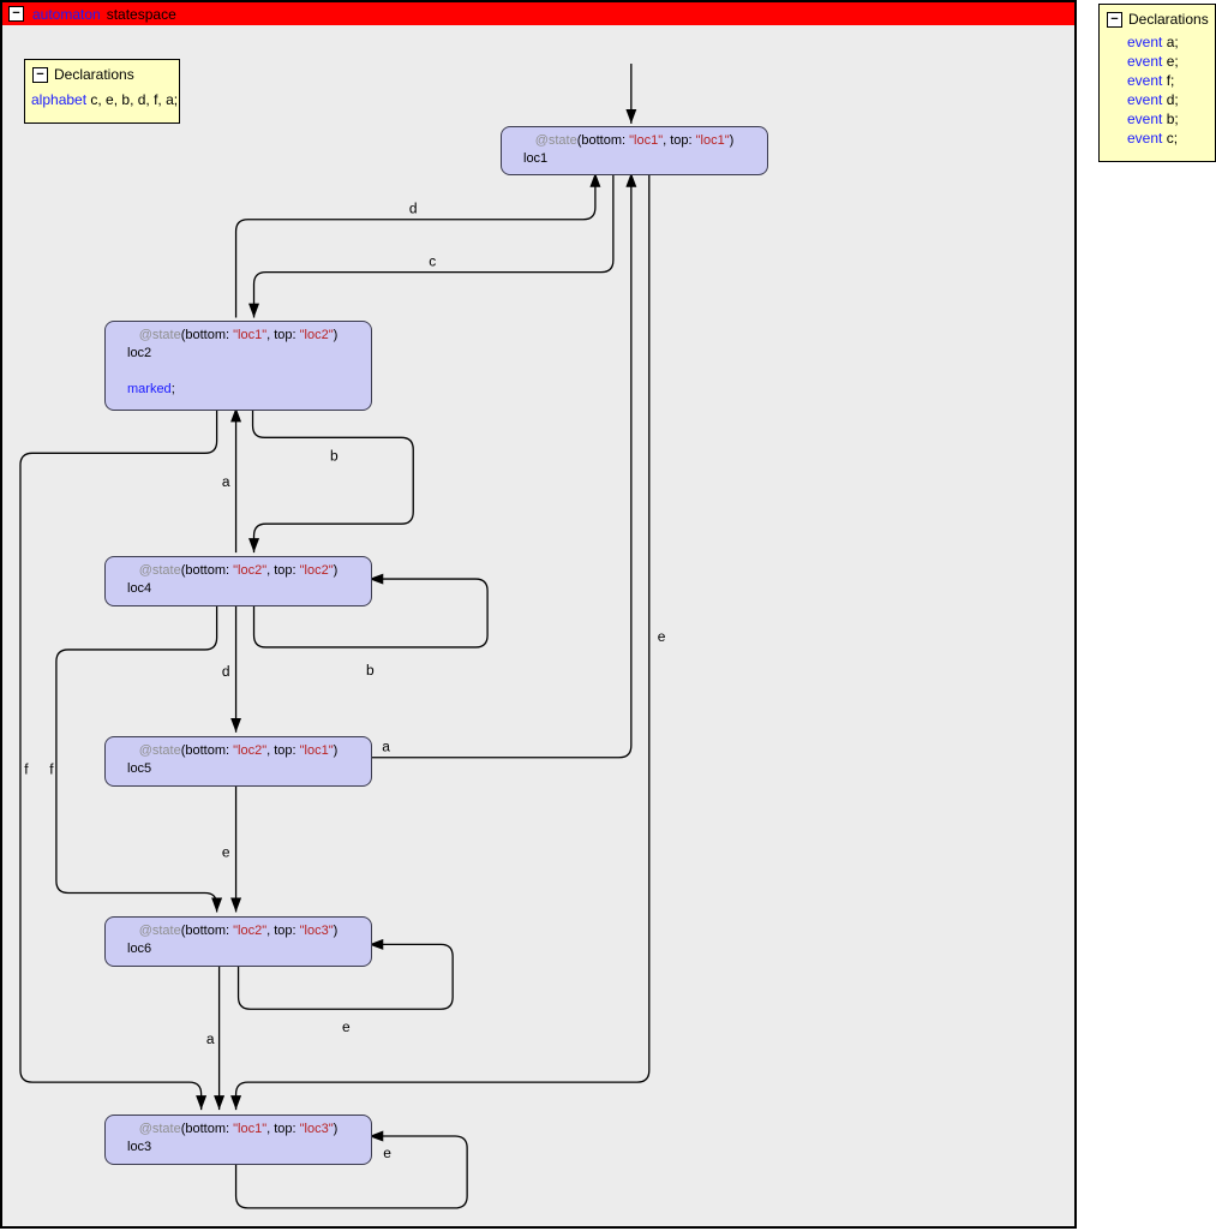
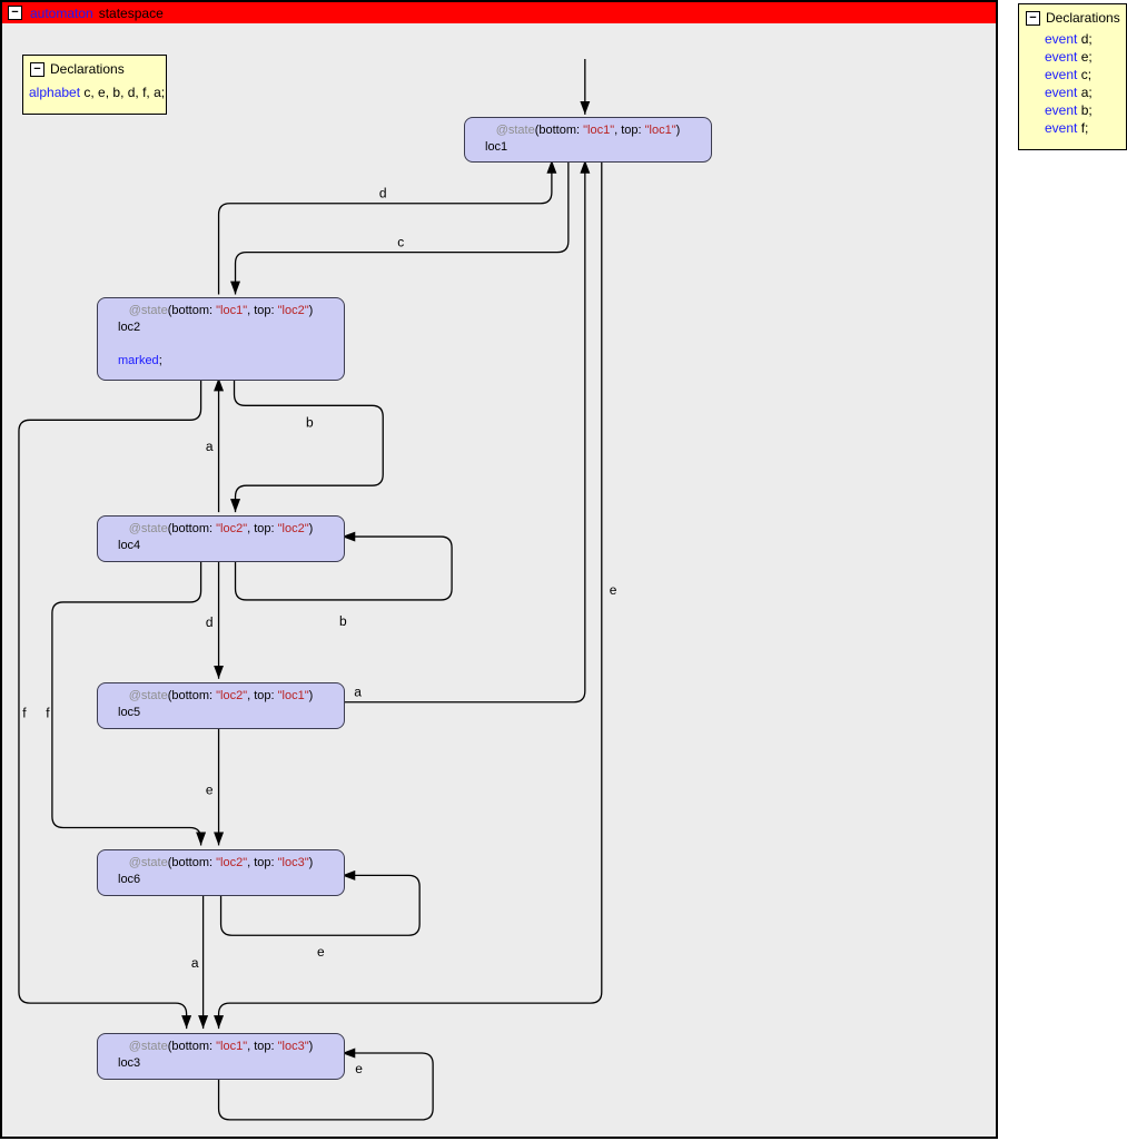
  d
  c
  e
  a
  b
  a
  b
  d
  f
  f
  e
  e
  a
  e
  −
  automaton
  statespace
  −
  Declarations
  alphabet c, e, b, d, f, a;
  @state(bottom: "loc1", top: "loc1")
  loc1
  @state(bottom: "loc1", top: "loc2")
  loc2
  marked;
  @state(bottom: "loc2", top: "loc2")
  loc4
  @state(bottom: "loc2", top: "loc1")
  loc5
  @state(bottom: "loc2", top: "loc3")
  loc6
  @state(bottom: "loc1", top: "loc3")
  loc3
  −
  Declarations
- event a;
+ event d;
  event e;
- event f;
+ event c;
- event d;
+ event a;
  event b;
- event c;
+ event f;
